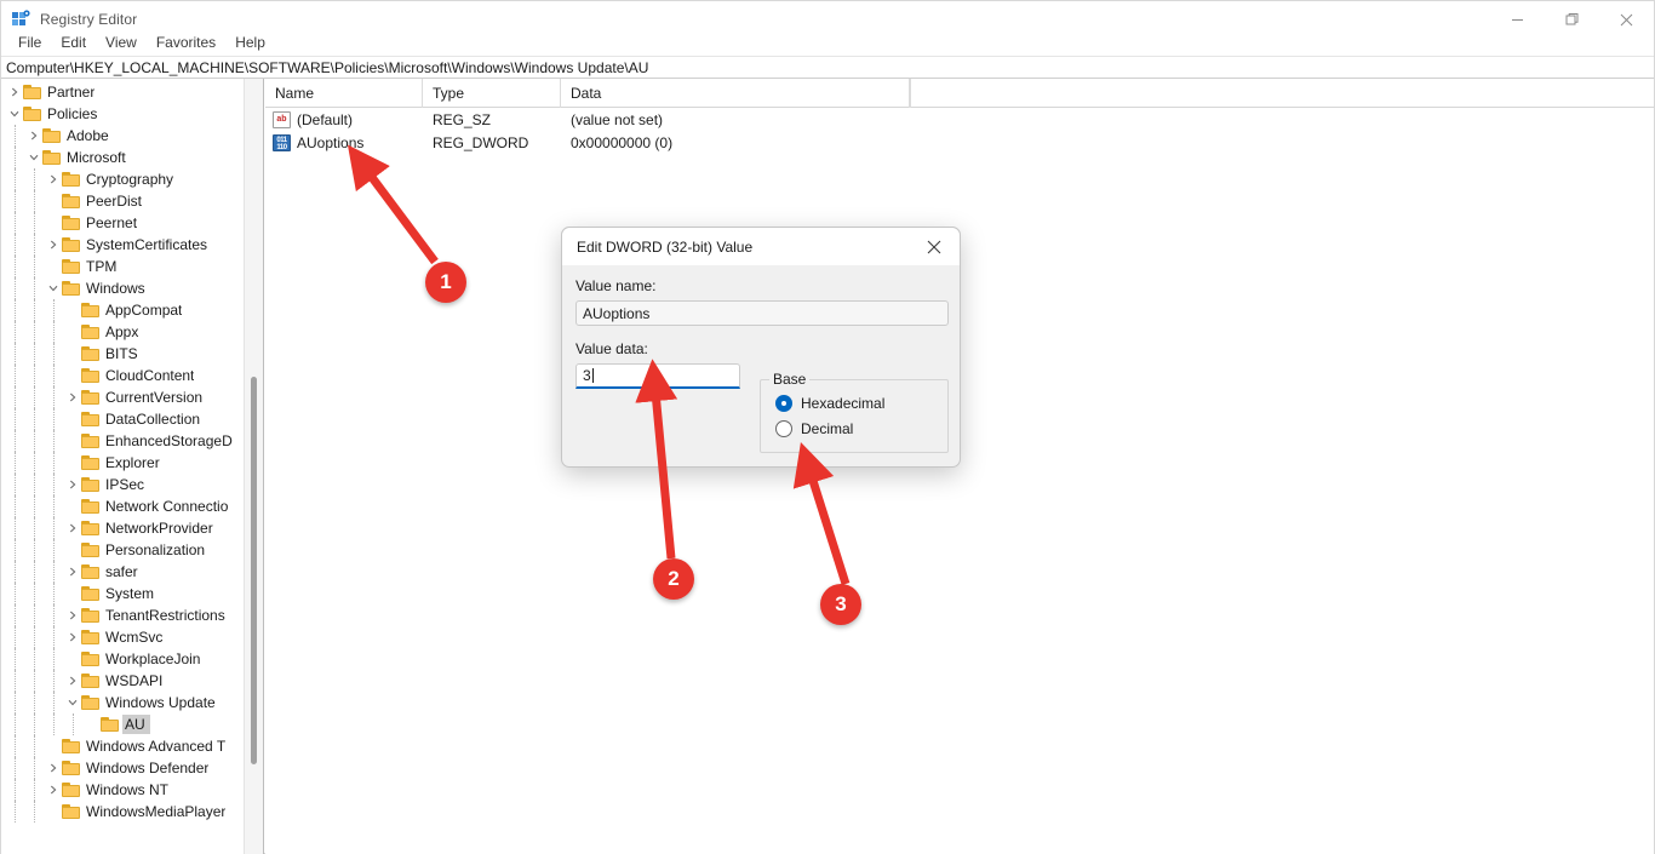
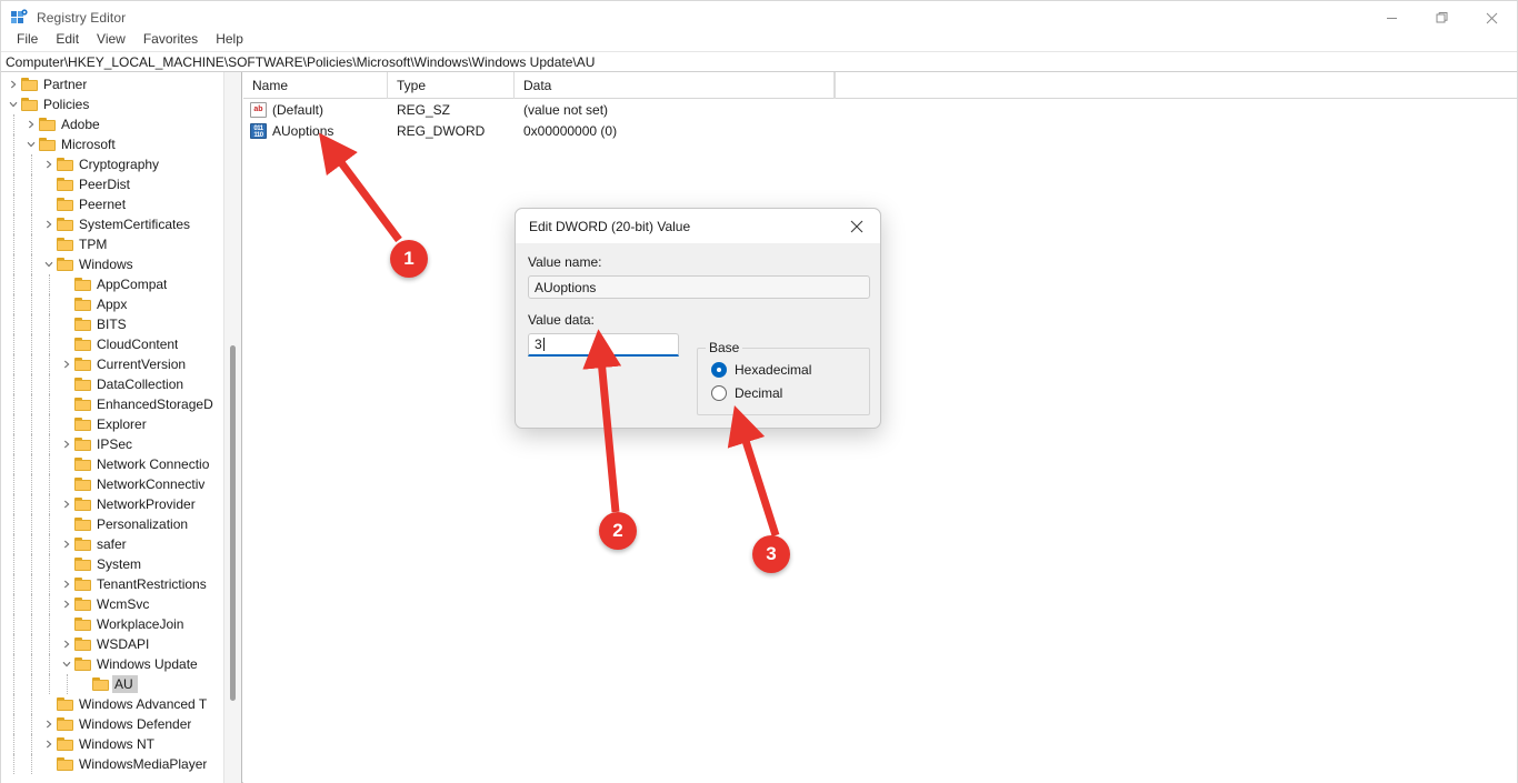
  Registry Editor
  File
  Edit
  View
  Favorites
  Help
  Computer\HKEY_LOCAL_MACHINE\SOFTWARE\Policies\Microsoft\Windows\Windows Update\AU
  Partner
  Policies
  Adobe
  Microsoft
  Cryptography
  PeerDist
  Peernet
  SystemCertificates
  TPM
  Windows
  AppCompat
  Appx
  BITS
  CloudContent
  CurrentVersion
  DataCollection
  EnhancedStorageD
  Explorer
  IPSec
  Network Connectio
+ NetworkConnectiv
  NetworkProvider
  Personalization
  safer
  System
  TenantRestrictions
  WcmSvc
  WorkplaceJoin
  WSDAPI
  Windows Update
  AU
  Windows Advanced T
  Windows Defender
  Windows NT
  WindowsMediaPlayer
  Name
  Type
  Data
  (Default)
  REG_SZ
  (value not set)
  AUoptions
  REG_DWORD
  0x00000000 (0)
- Edit DWORD (32-bit) Value
+ Edit DWORD (20-bit) Value
  Value name:
  AUoptions
  Value data:
  3
  Base
  Hexadecimal
  Decimal
  1
  2
  3
